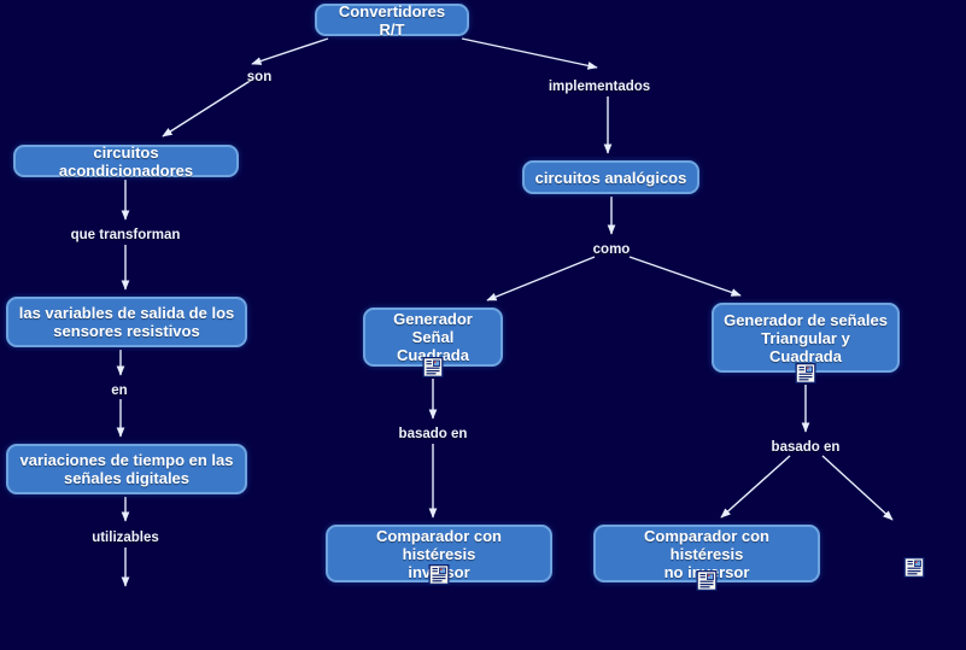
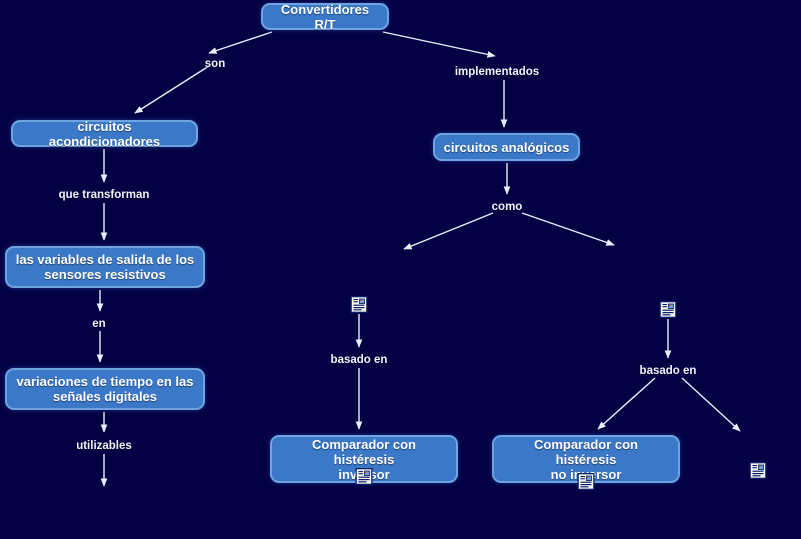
  Convertidores R/T
  circuitos acondicionadores
  las variables de salida de los
  sensores resistivos
  variaciones de tiempo en las
  señales digitales
  circuitos analógicos
- Generador
- Señal Cuadrada
- Generador de señales
- Triangular y
- Cuadrada
  Comparador con histéresis
  invsor
  Comparador con histéresis
  no irsor
  son
  implementados
  que transforman
  en
  utilizables
  como
  basado en
  basado en
